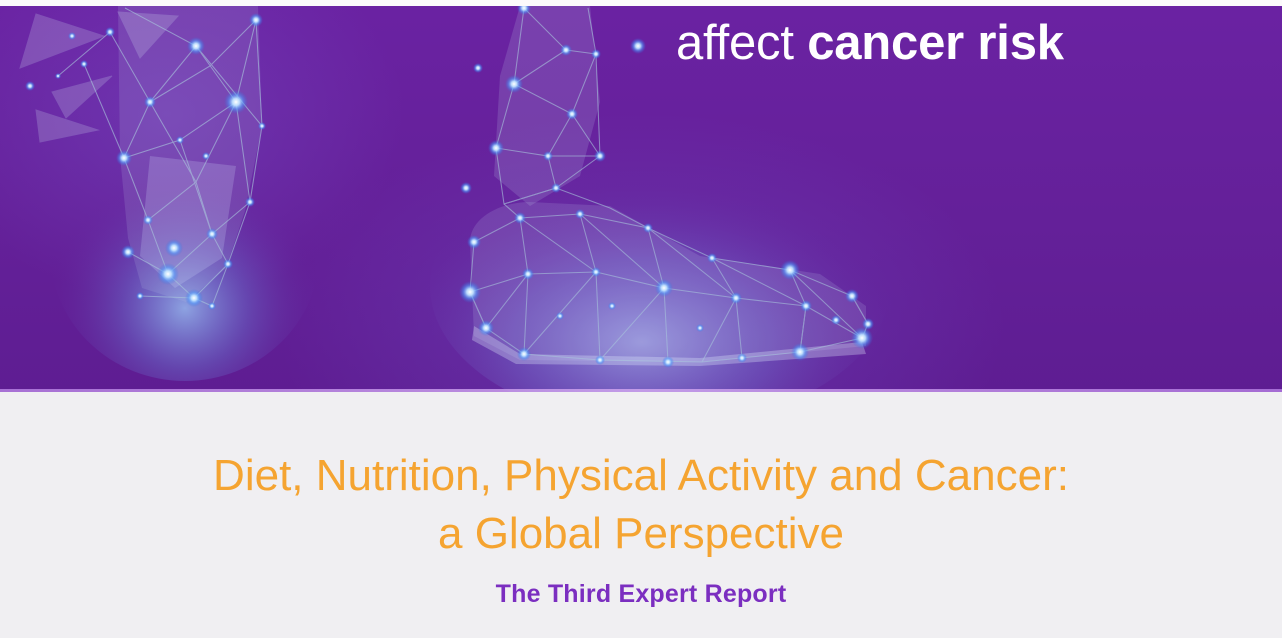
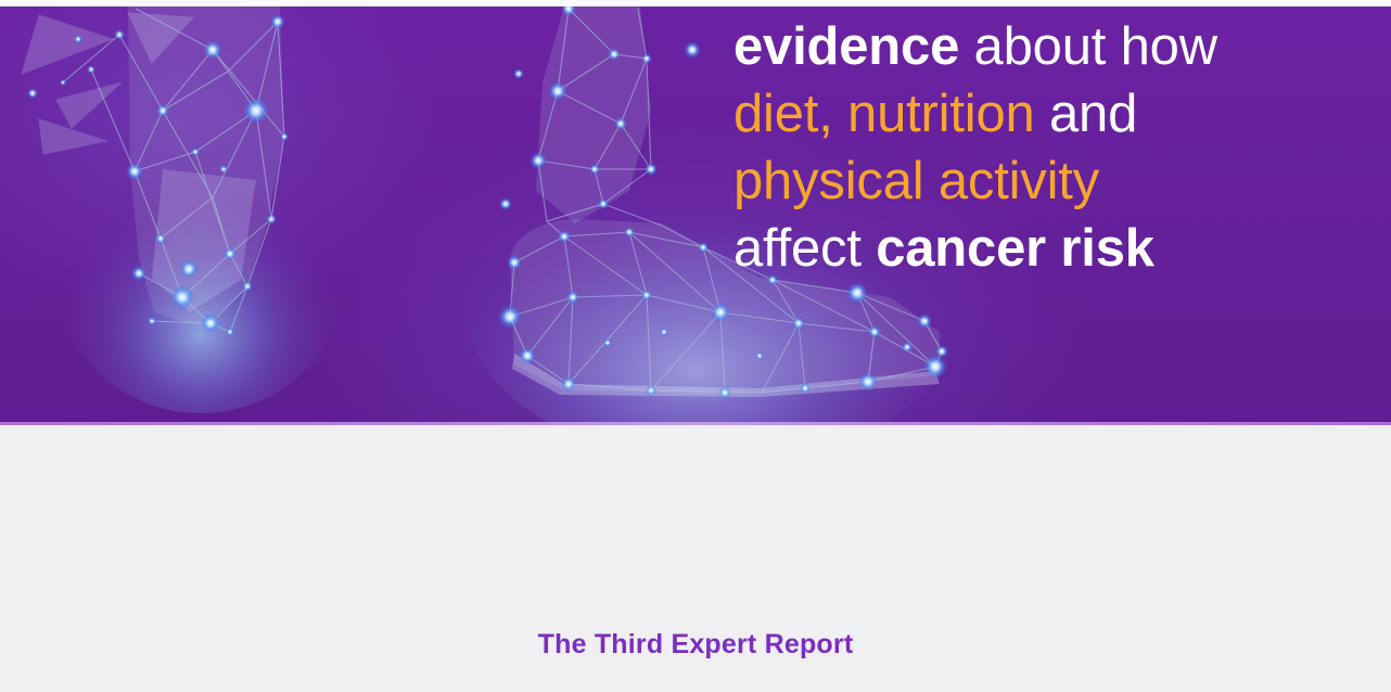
+ evidence about how
+ diet, nutrition and
+ physical activity
  affect cancer risk
- Diet, Nutrition, Physical Activity and Cancer:
- a Global Perspective
  The Third Expert Report
